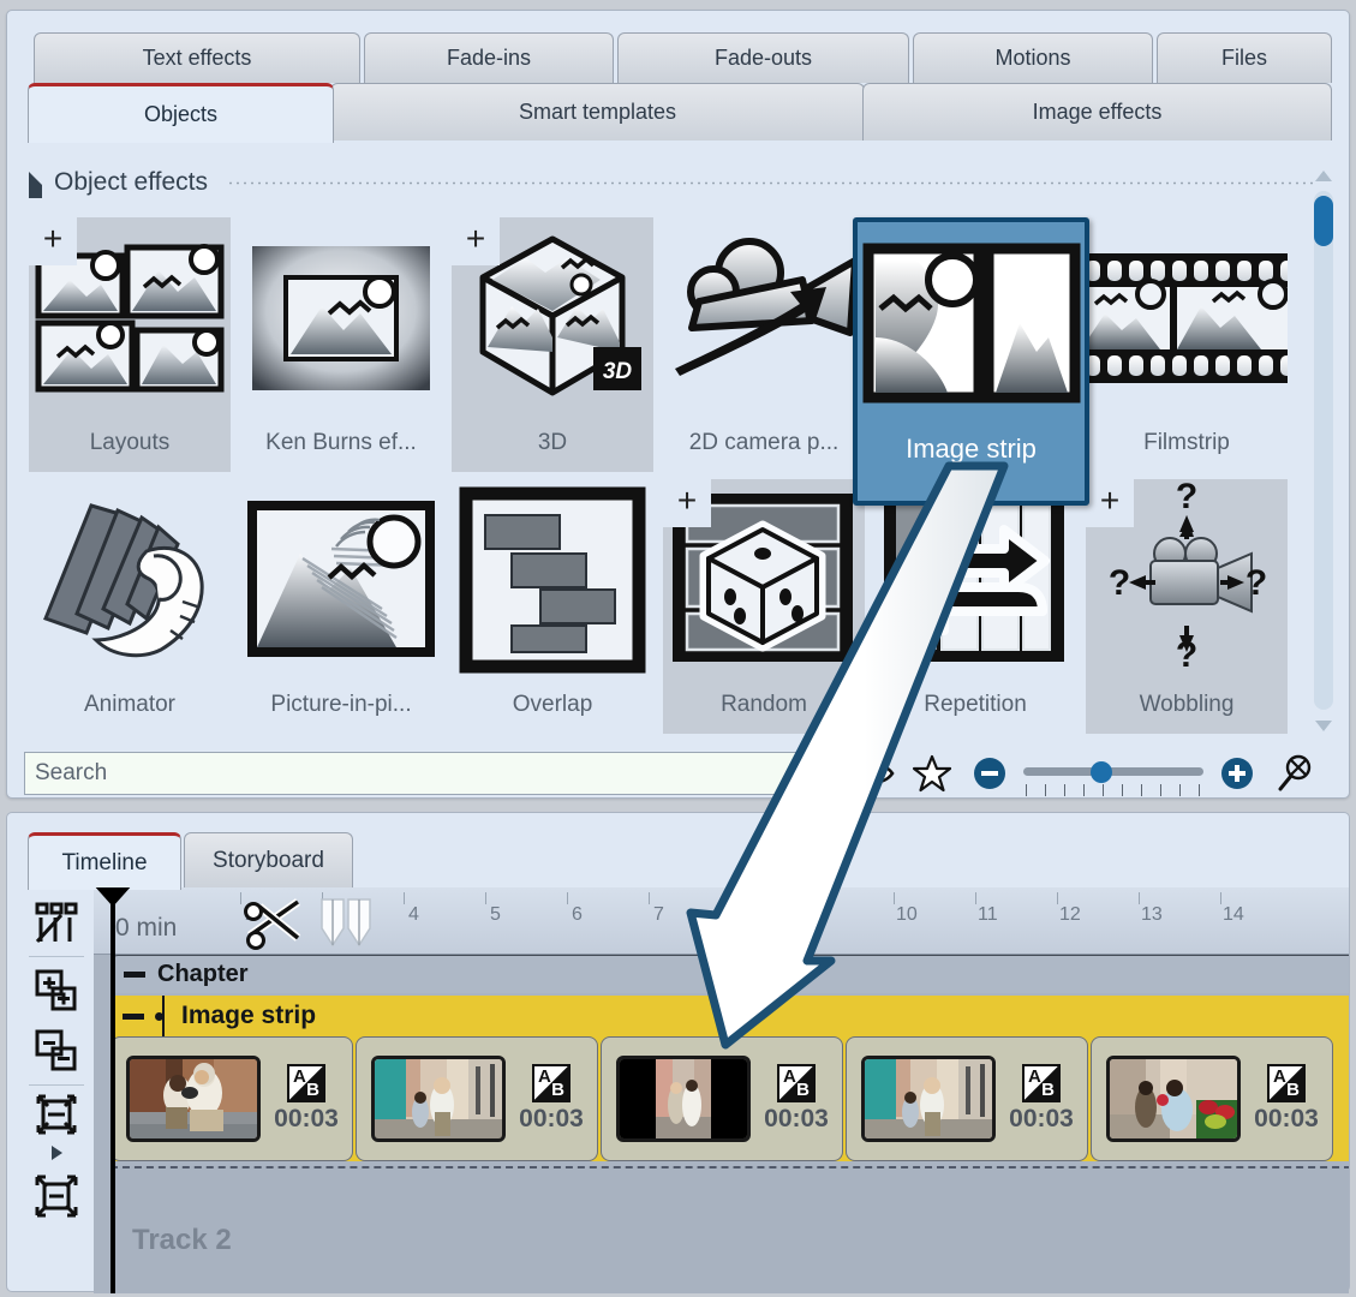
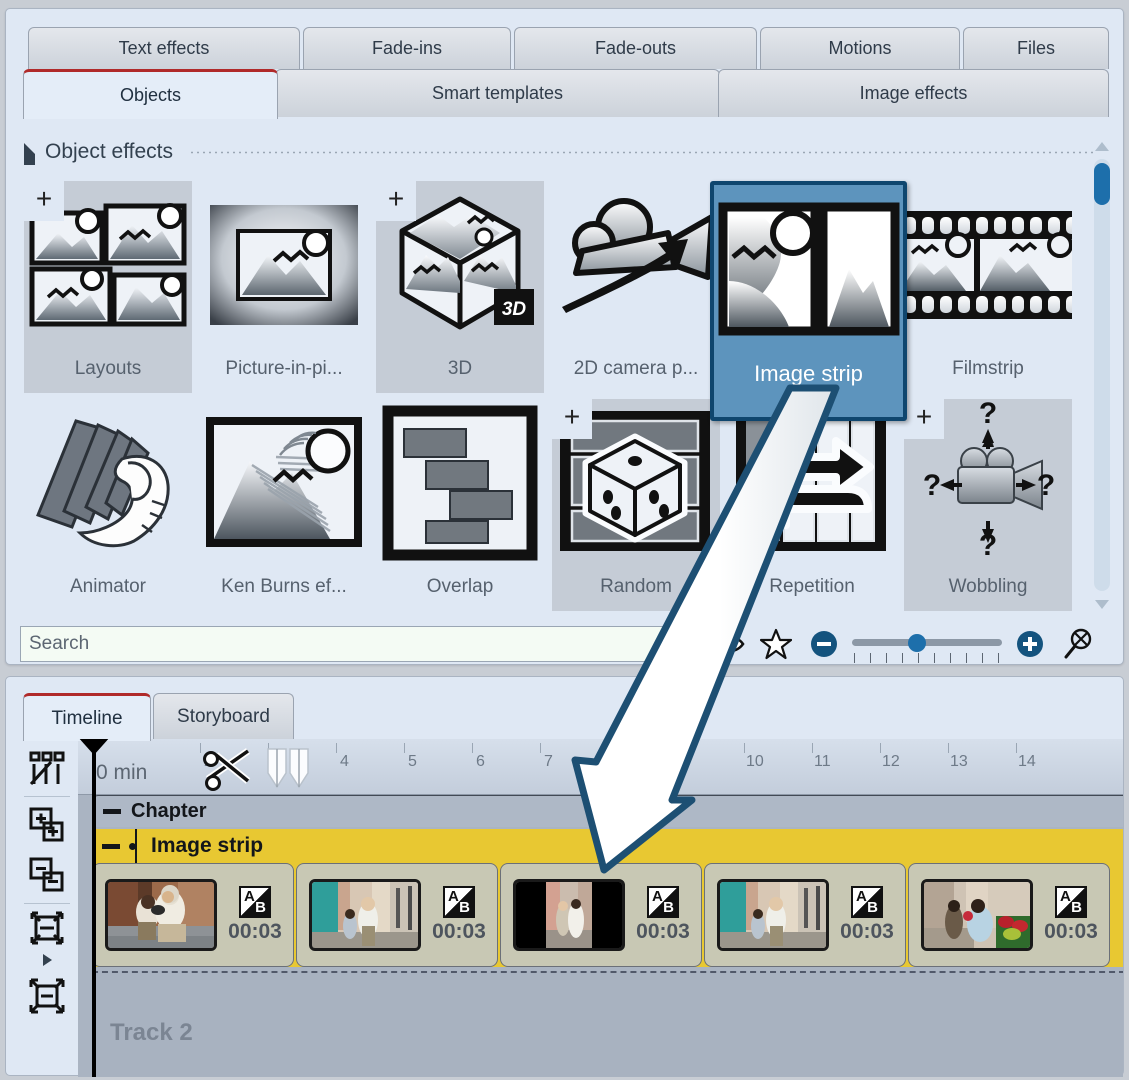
  Text effects
  Fade-ins
  Fade-outs
  Motions
  Files
  Objects
  Smart templates
  Image effects
  Object effects
  +
  Layouts
- Ken Burns ef...
+ Picture-in-pi...
  +
  3D
  3D
  2D camera p...
  Filmstrip
  Animator
- Picture-in-pi...
+ Ken Burns ef...
  Overlap
  +
  Random
  Repetition
  +
  ?
  ?
  ?
  ?
  Wobbling
  Image strip
  Search
  Timeline
  Storyboard
  0 min
  4
  5
  6
  7
  10
  11
  12
  13
  14
  Chapter
  Image strip
  A
  B
  00:03
  A
  B
  00:03
  A
  B
  00:03
  A
  B
  00:03
  A
  B
  00:03
  Track 2
